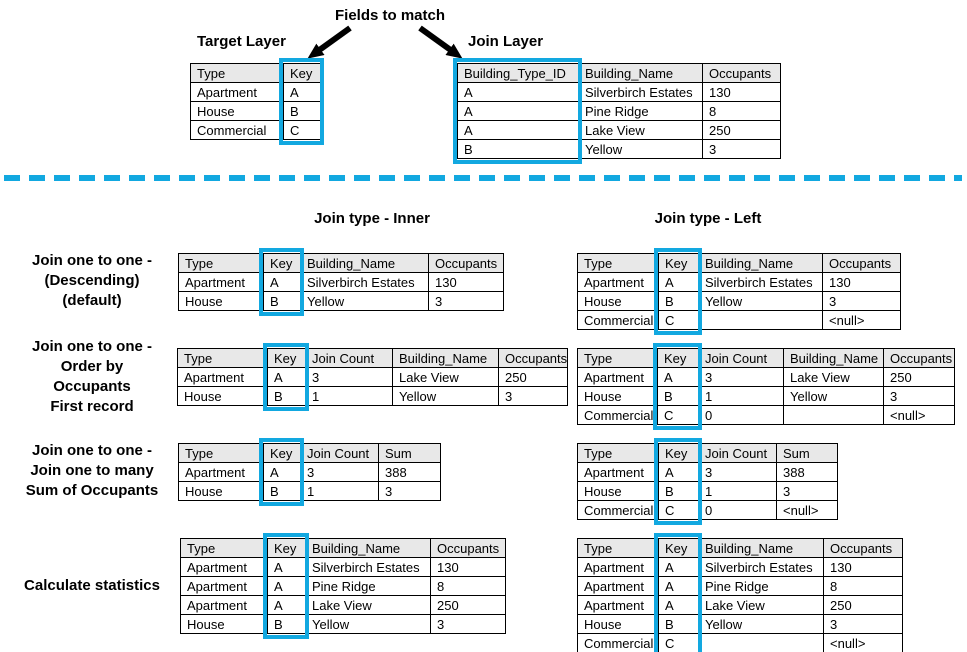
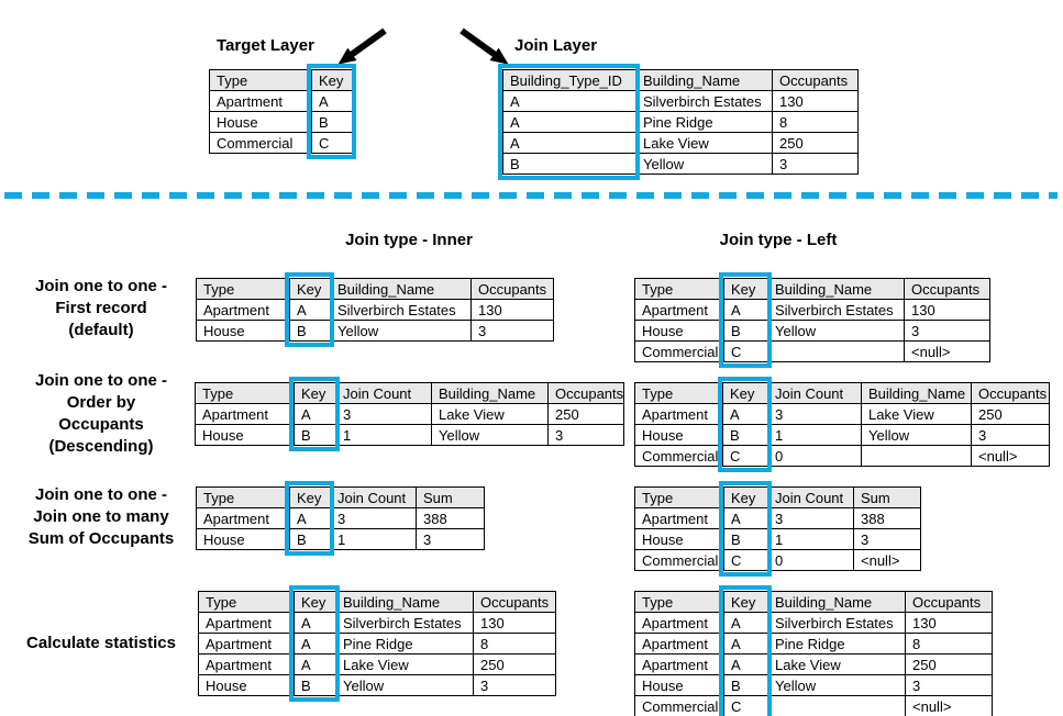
- Fields to match
  Target Layer
  Join Layer
  Type	Key
  Apartment	A
  House	B
  Commercial	C
  Building_Type_ID	Building_Name	Occupants
  A	Silverbirch Estates	130
  A	Pine Ridge	8
  A	Lake View	250
  B	Yellow	3
  Join type - Inner
  Join type - Left
  Join one to one -
- (Descending)
+ First record
  (default)
  Join one to one -
  Order by
  Occupants
- First record
+ (Descending)
  Join one to one -
  Join one to many
  Sum of Occupants
  Calculate statistics
  Type	Key	Building_Name	Occupants
  Apartment	A	Silverbirch Estates	130
  House	B	Yellow	3
  Type	Key	Join Count	Building_Name	Occupants
  Apartment	A	3	Lake View	250
  House	B	1	Yellow	3
  Type	Key	Join Count	Sum
  Apartment	A	3	388
  House	B	1	3
  Type	Key	Building_Name	Occupants
  Apartment	A	Silverbirch Estates	130
  Apartment	A	Pine Ridge	8
  Apartment	A	Lake View	250
  House	B	Yellow	3
  Type	Key	Building_Name	Occupants
  Apartment	A	Silverbirch Estates	130
  House	B	Yellow	3
  Commercial	C		<null>
  Type	Key	Join Count	Building_Name	Occupants
  Apartment	A	3	Lake View	250
  House	B	1	Yellow	3
  Commercial	C	0		<null>
  Type	Key	Join Count	Sum
  Apartment	A	3	388
  House	B	1	3
  Commercial	C	0	<null>
  Type	Key	Building_Name	Occupants
  Apartment	A	Silverbirch Estates	130
  Apartment	A	Pine Ridge	8
  Apartment	A	Lake View	250
  House	B	Yellow	3
  Commercial	C		<null>
